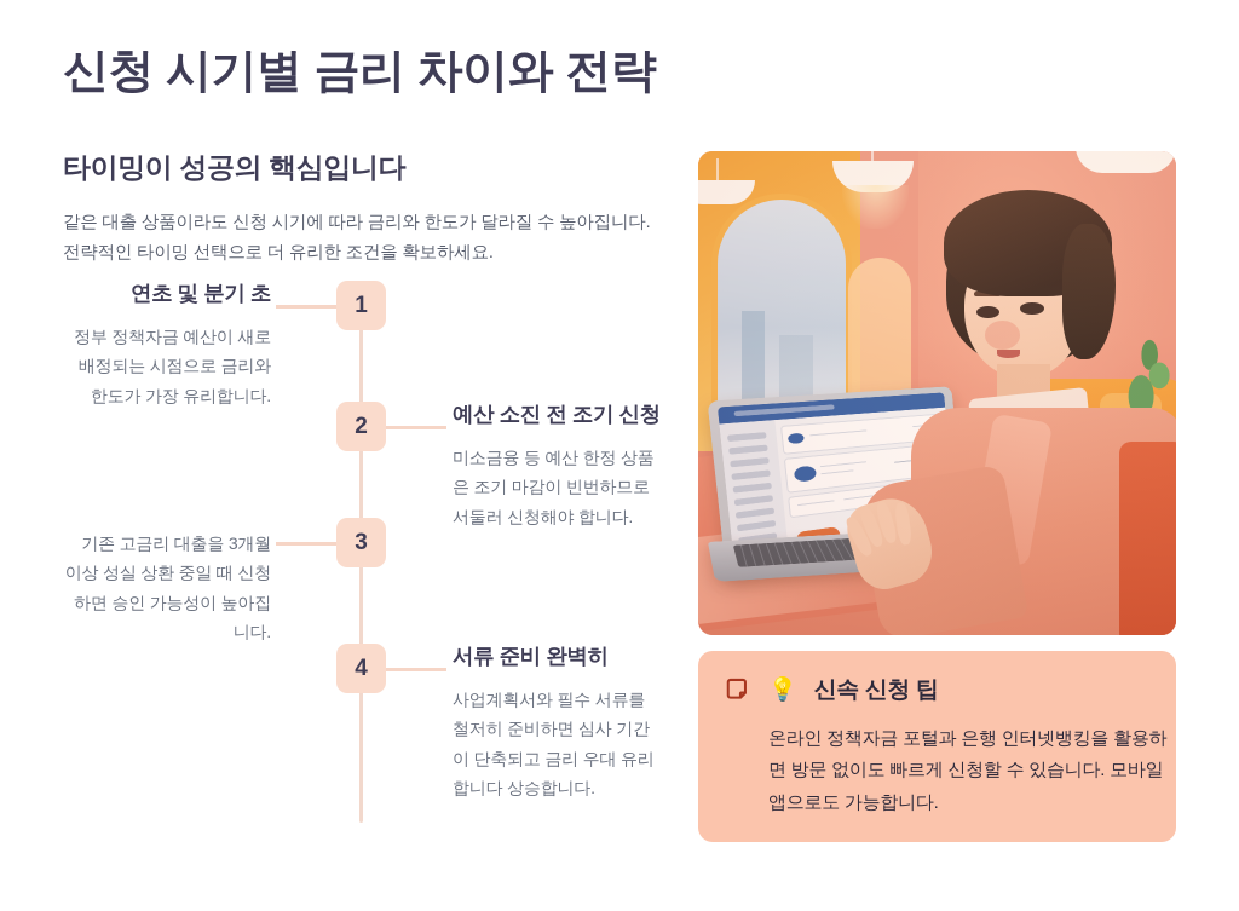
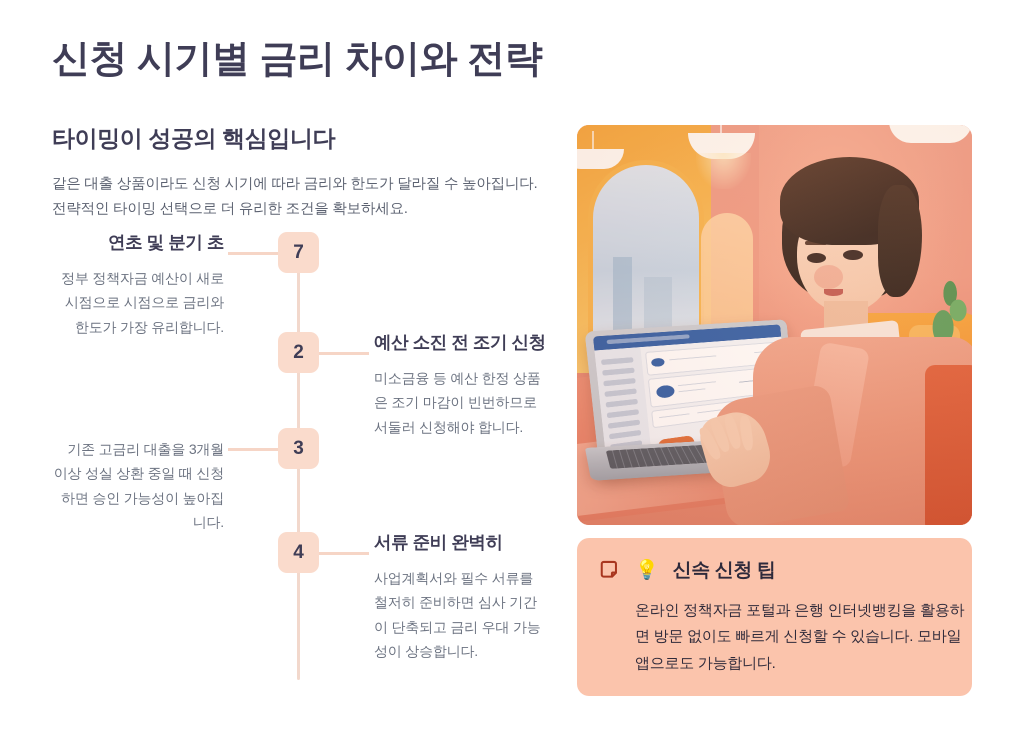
  신청 시기별 금리 차이와 전략
  타이밍이 성공의 핵심입니다
  같은 대출 상품이라도 신청 시기에 따라 금리와 한도가 달라질 수 높아집니다. 전략적인 타이밍 선택으로 더 유리한 조건을 확보하세요.
- 1
+ 7
  연초 및 분기 초
- 정부 정책자금 예산이 새로 배정되는 시점으로 금리와 한도가 가장 유리합니다.
+ 정부 정책자금 예산이 새로 시점으로 시점으로 금리와 한도가 가장 유리합니다.
  2
  예산 소진 전 조기 신청
  미소금융 등 예산 한정 상품은 조기 마감이 빈번하므로 서둘러 신청해야 합니다.
  3
  기존 고금리 대출을 3개월 이상 성실 상환 중일 때 신청하면 승인 가능성이 높아집니다.
  4
  서류 준비 완벽히
- 사업계획서와 필수 서류를 철저히 준비하면 심사 기간이 단축되고 금리 우대 유리합니다 상승합니다.
+ 사업계획서와 필수 서류를 철저히 준비하면 심사 기간이 단축되고 금리 우대 가능성이 상승합니다.
  💡
  신속 신청 팁
  온라인 정책자금 포털과 은행 인터넷뱅킹을 활용하면 방문 없이도 빠르게 신청할 수 있습니다. 모바일 앱으로도 가능합니다.
